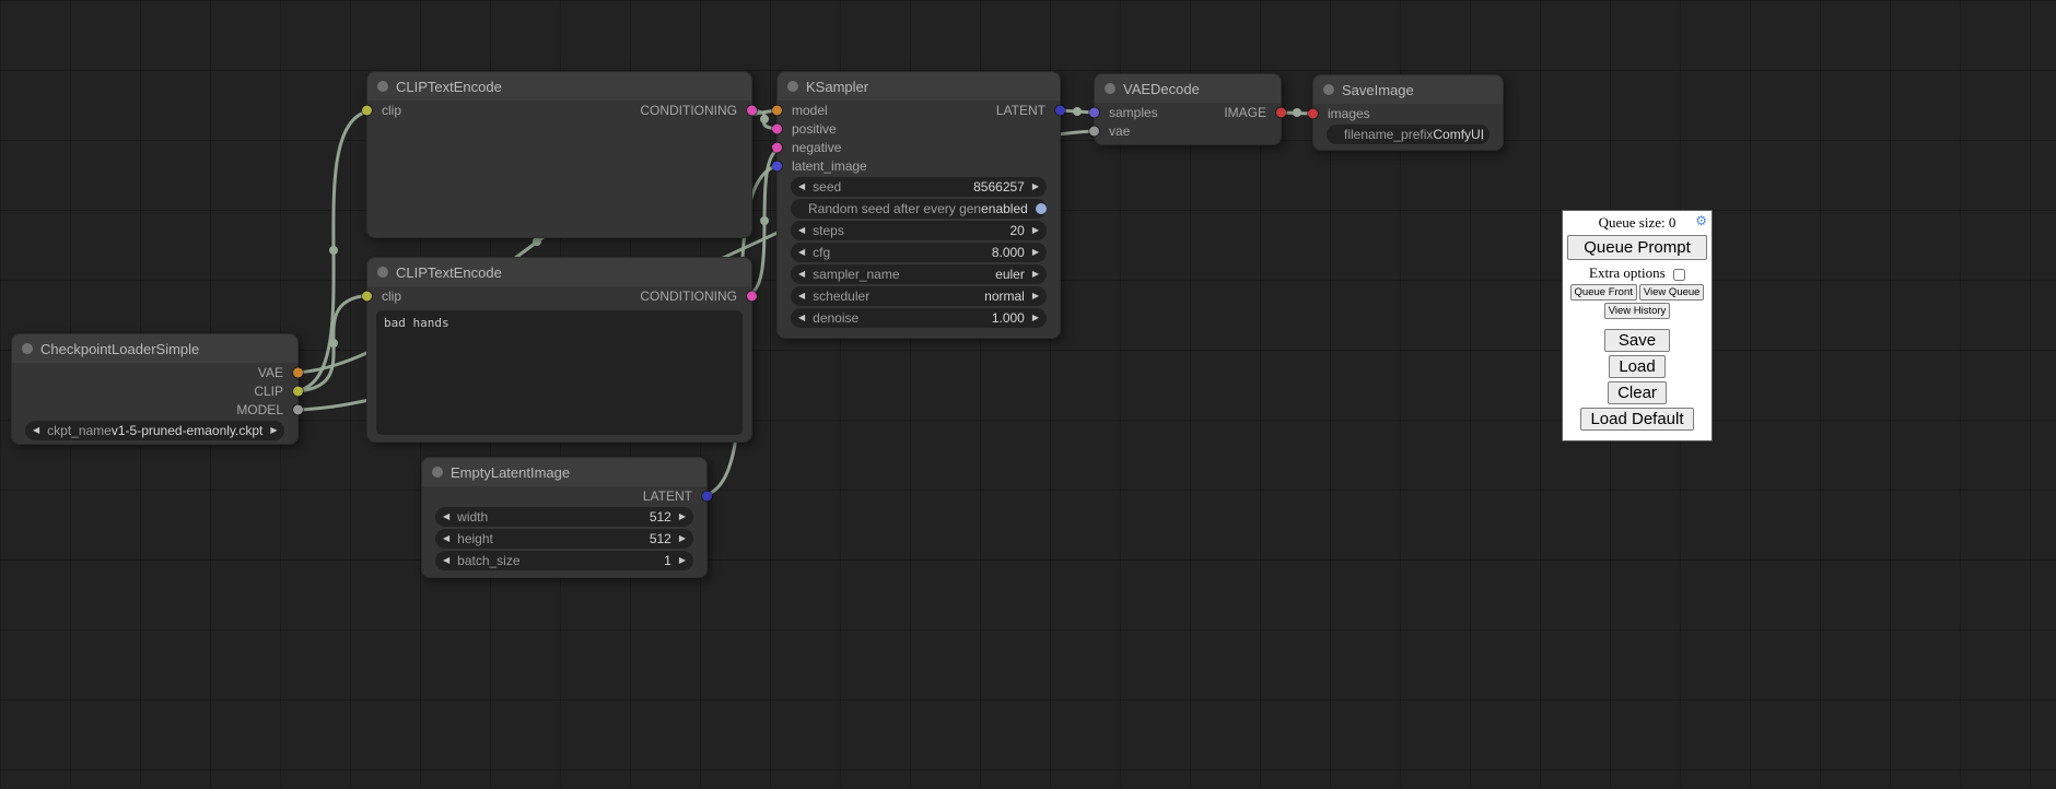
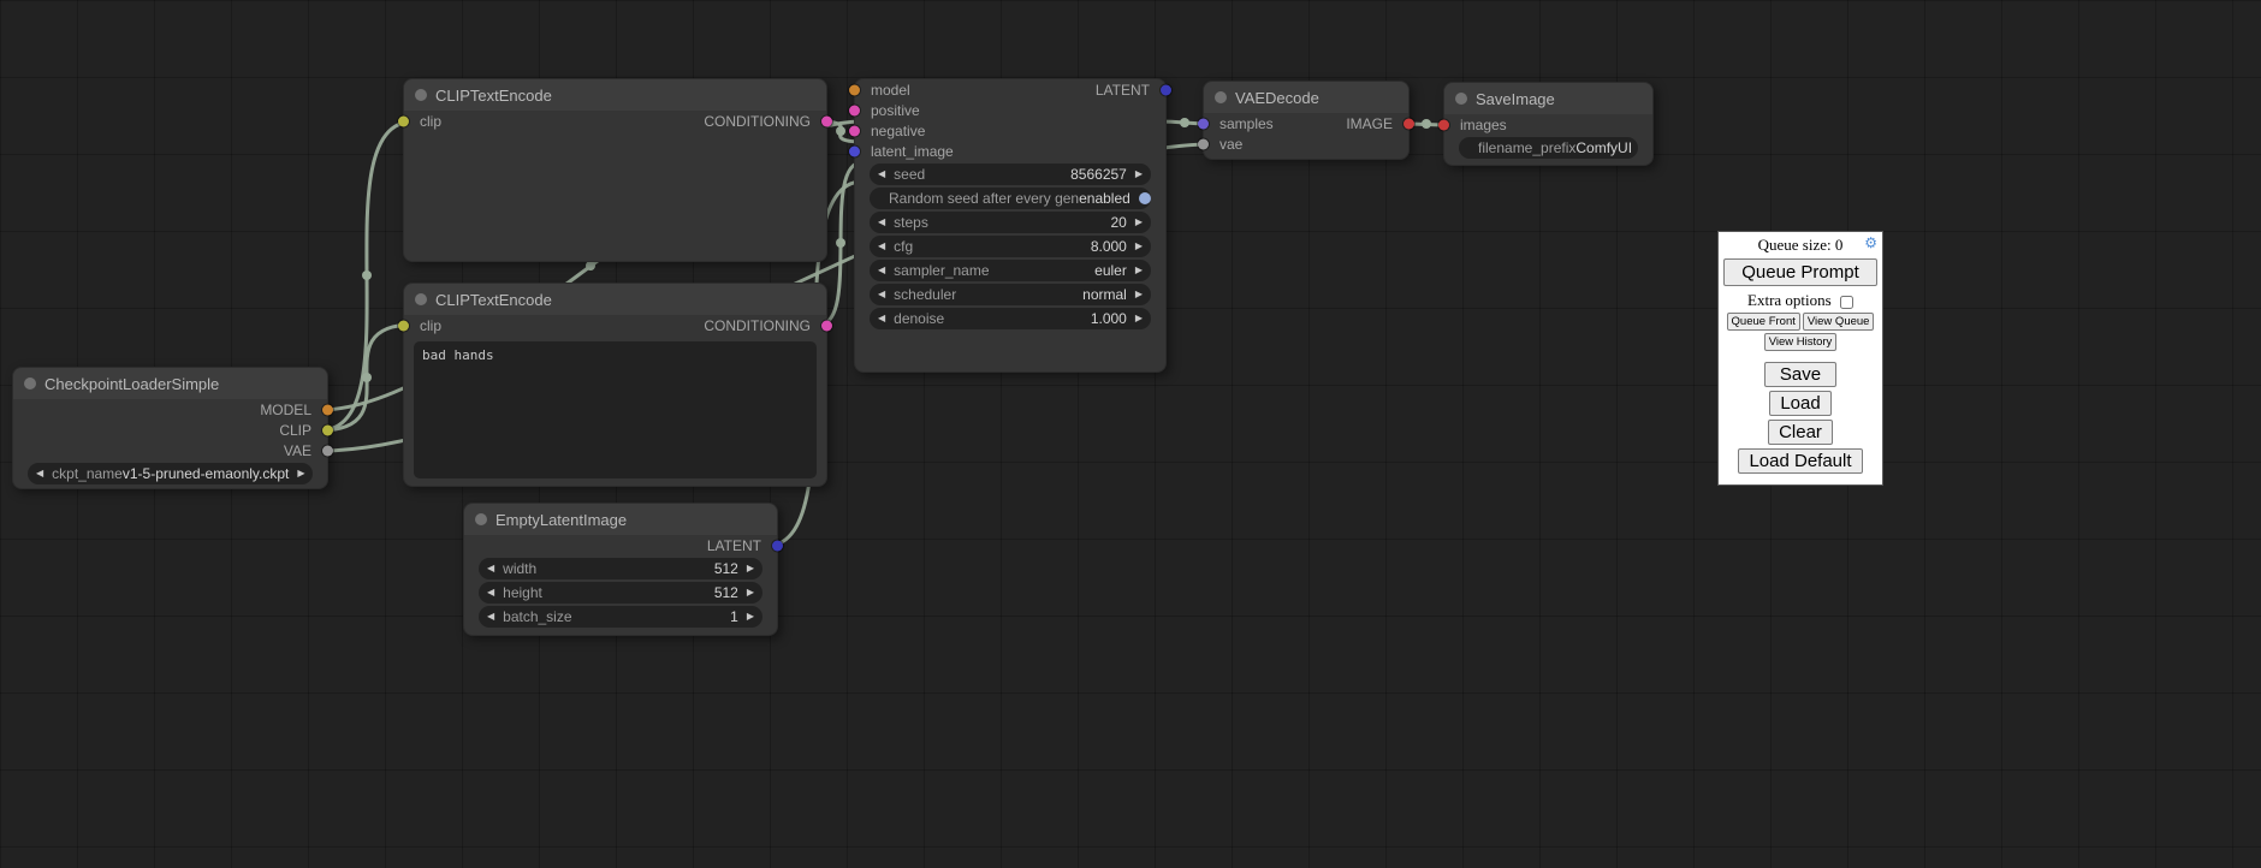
  CheckpointLoaderSimple
- VAE
+ MODEL
  CLIP
- MODEL
+ VAE
  ◀
  ckpt_name
  v1-5-pruned-emaonly.ckpt
  ▶
  CLIPTextEncode
  clip
  CONDITIONING
  CLIPTextEncode
  clip
  CONDITIONING
  bad hands
- KSampler
  model
  LATENT
  positive
  negative
  latent_image
  ◀
  seed
  8566257
  ▶
  Random seed after every gen
  enabled
  ◀
  steps
  20
  ▶
  ◀
  cfg
  8.000
  ▶
  ◀
  sampler_name
  euler
  ▶
  ◀
  scheduler
  normal
  ▶
  ◀
  denoise
  1.000
  ▶
  VAEDecode
  samples
  IMAGE
  vae
  SaveImage
  images
  filename_prefix
  ComfyUI
  EmptyLatentImage
  LATENT
  ◀
  width
  512
  ▶
  ◀
  height
  512
  ▶
  ◀
  batch_size
  1
  ▶
  Queue size: 0
  ⚙
  Queue Prompt
  Extra options
  Queue Front
  View Queue
  View History
  Save
  Load
  Clear
  Load Default
